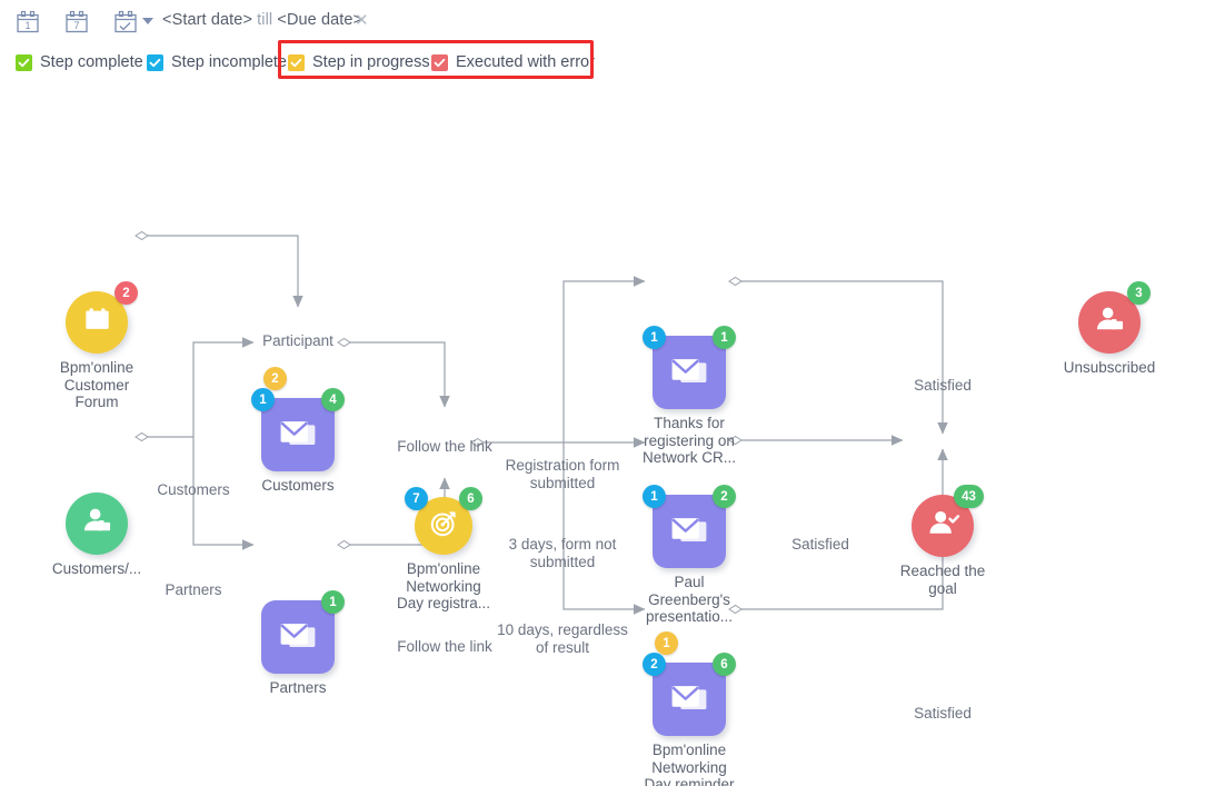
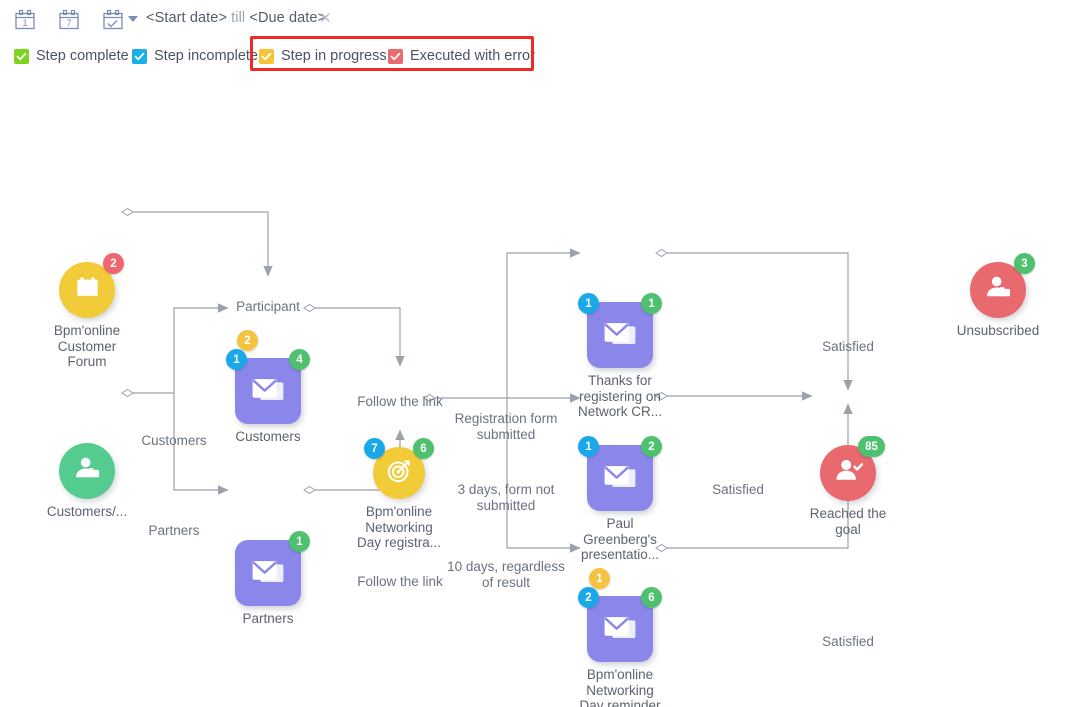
  1
  7
  <Start date> till <Due date>
  ✕
  Step complete
  Step incomplete
  Step in progress
  Executed with error
  Participant
  Customers
  Partners
  Follow the link
  Follow the link
  Registration form
  submitted
  3 days, form not
  submitted
  10 days, regardless
  of result
  Satisfied
  Satisfied
  Satisfied
  2
  Bpm'online
  Customer
  Forum
  Customers/...
  2
  1
  4
  Customers
  1
  Partners
  7
  6
  Bpm'online
  Networking
  Day registra...
  1
  1
  Thanks for
  registering on
  Network CR...
  1
  2
  Paul
  Greenberg's
  presentatio...
  1
  2
  6
  Bpm'online
  Networking
  Day reminder
- 43
+ 85
  Reached the
  goal
  3
  Unsubscribed
